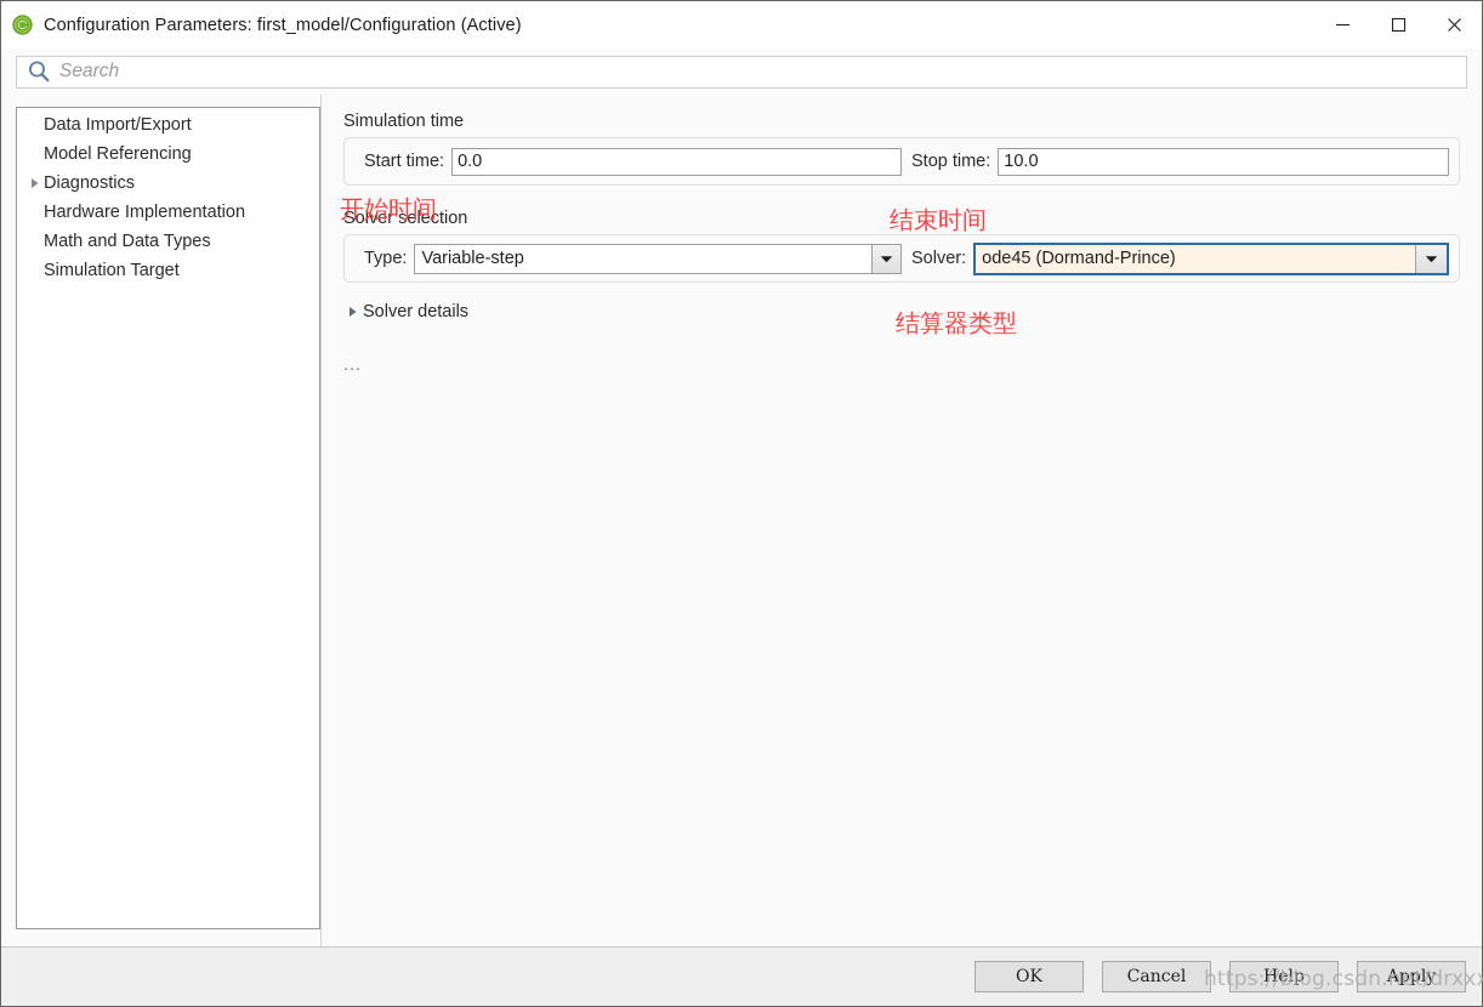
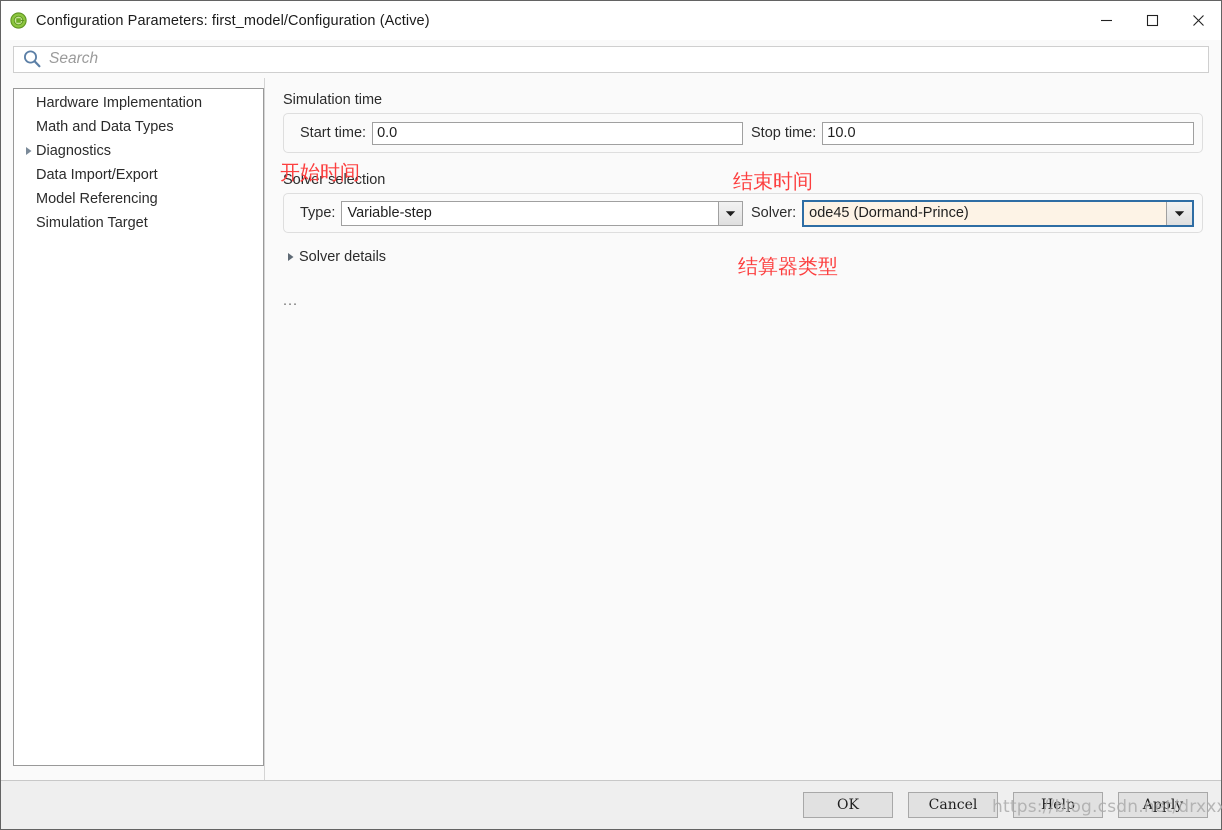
  Configuration Parameters: first_model/Configuration (Active)
  Search
- Data Import/Export
+ Hardware Implementation
- Model Referencing
+ Math and Data Types
  Diagnostics
- Hardware Implementation
+ Data Import/Export
- Math and Data Types
+ Model Referencing
  Simulation Target
  Simulation time
  Start time:
  0.0
  Stop time:
  10.0
  Solver selection
  Type:
  Variable-step
  Solver:
  ode45 (Dormand-Prince)
  Solver details
  ...
  OK
  Cancel
  Help
  Apply
  开始时间
  结束时间
  结算器类型
  https://blog.csdn.net/drxx
